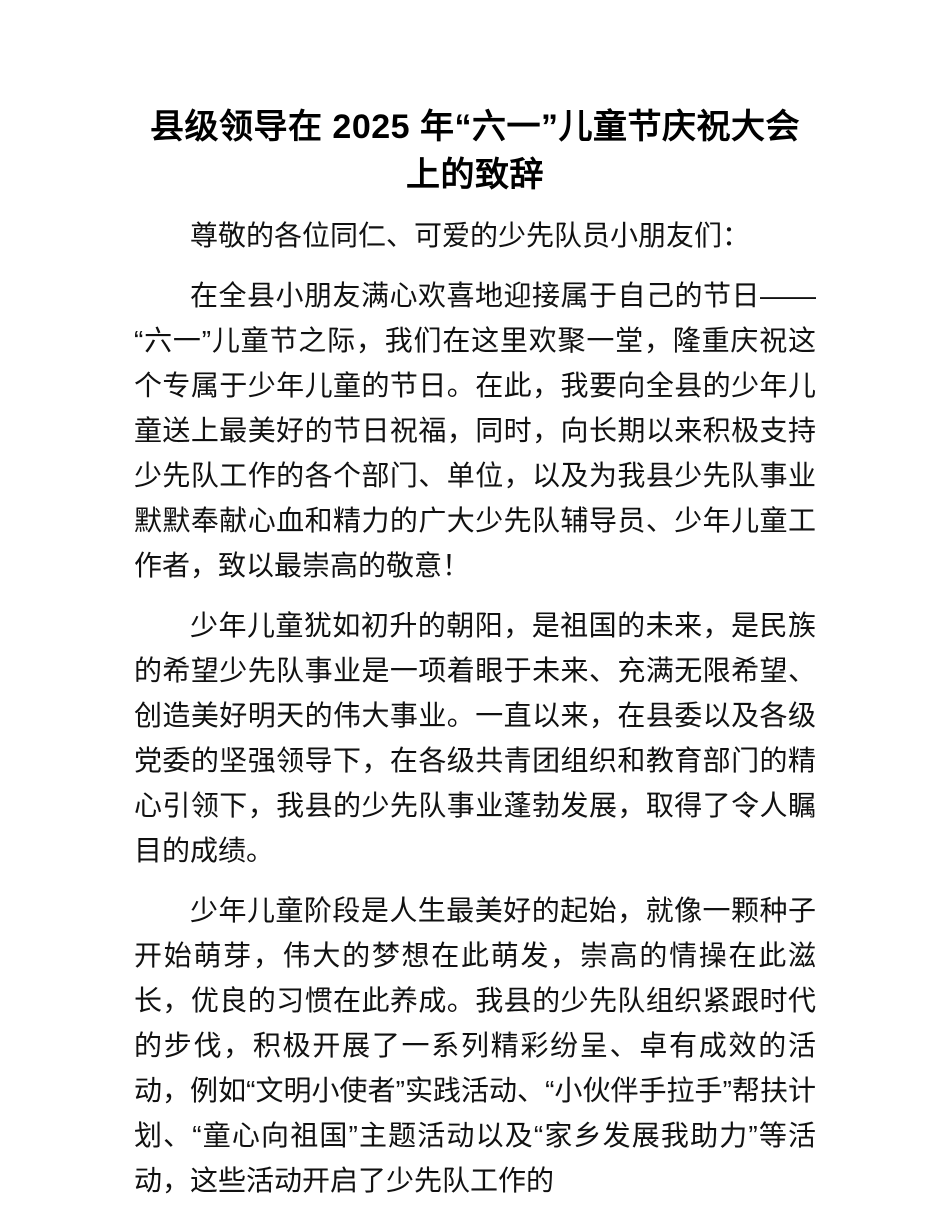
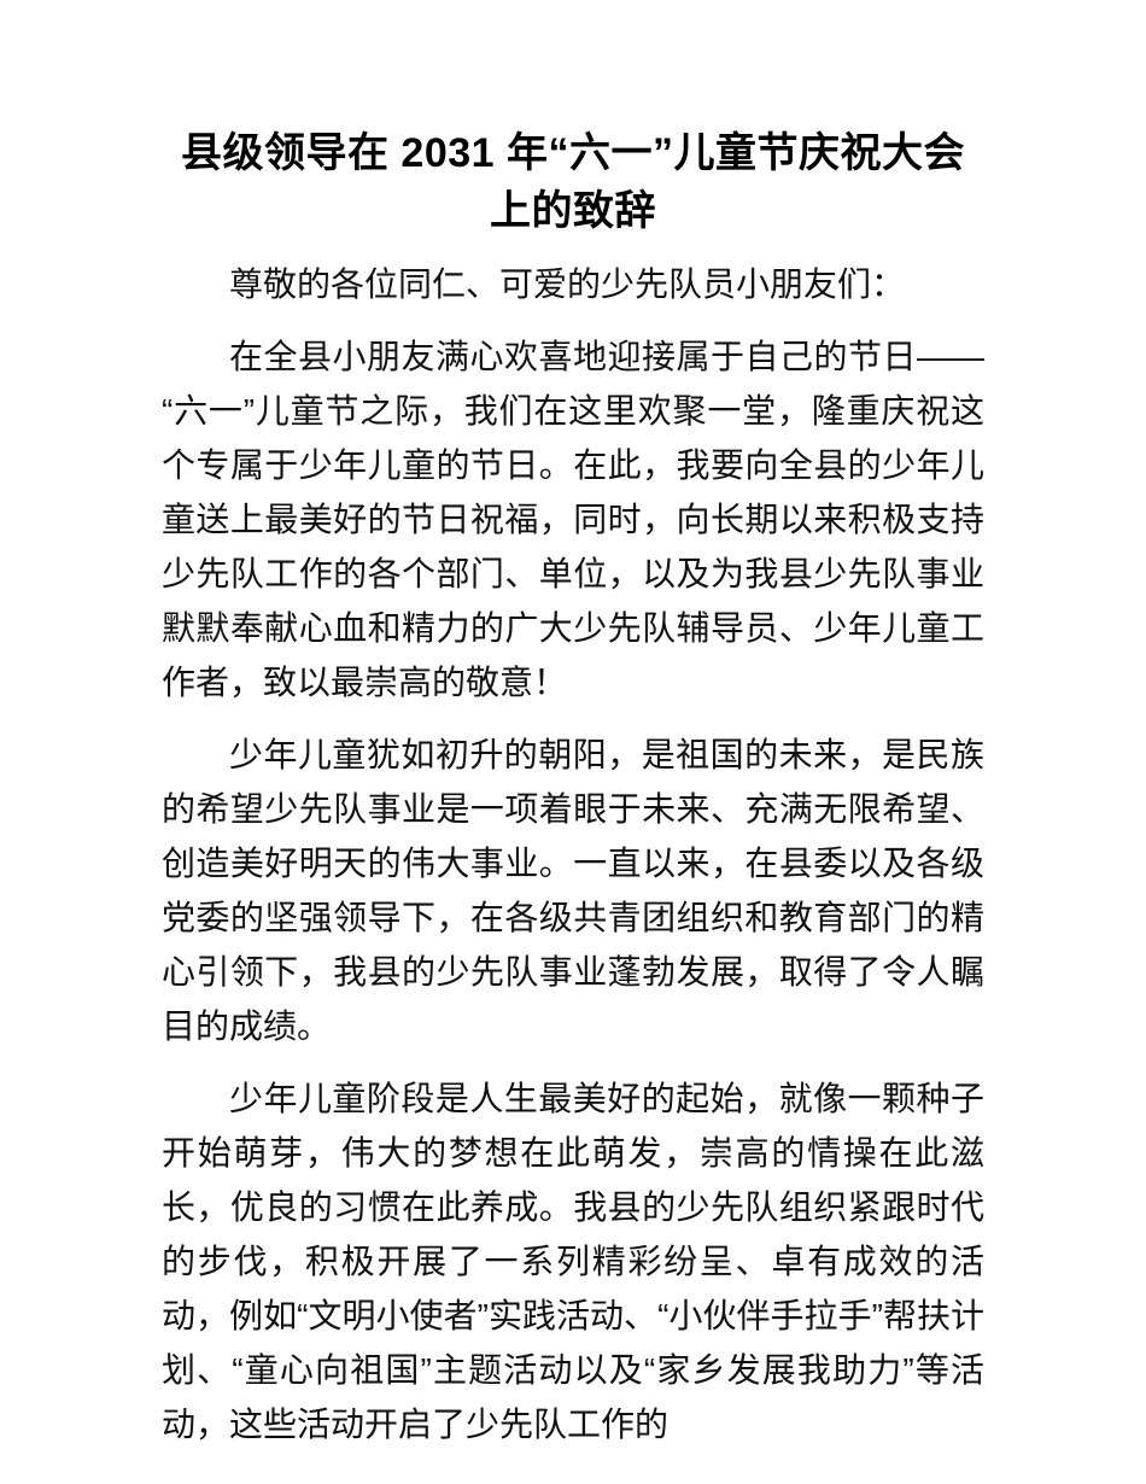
- 县级领导在 2025 年“六一”儿童节庆祝大会上的致辞
+ 县级领导在 2031 年“六一”儿童节庆祝大会上的致辞
  尊敬的各位同仁、可爱的少先队员小朋友们：
  在全县小朋友满心欢喜地迎接属于自己的节日——“六一”儿童节之际，我们在这里欢聚一堂，隆重庆祝这个专属于少年儿童的节日。在此，我要向全县的少年儿童送上最美好的节日祝福，同时，向长期以来积极支持少先队工作的各个部门、单位，以及为我县少先队事业默默奉献心血和精力的广大少先队辅导员、少年儿童工作者，致以最崇高的敬意！
  少年儿童犹如初升的朝阳，是祖国的未来，是民族的希望少先队事业是一项着眼于未来、充满无限希望、创造美好明天的伟大事业。一直以来，在县委以及各级党委的坚强领导下，在各级共青团组织和教育部门的精心引领下，我县的少先队事业蓬勃发展，取得了令人瞩目的成绩。
  少年儿童阶段是人生最美好的起始，就像一颗种子开始萌芽，伟大的梦想在此萌发，崇高的情操在此滋长，优良的习惯在此养成。我县的少先队组织紧跟时代的步伐，积极开展了一系列精彩纷呈、卓有成效的活动，例如“文明小使者”实践活动、“小伙伴手拉手”帮扶计划、“童心向祖国”主题活动以及“家乡发展我助力”等活动，这些活动开启了少先队工作的
